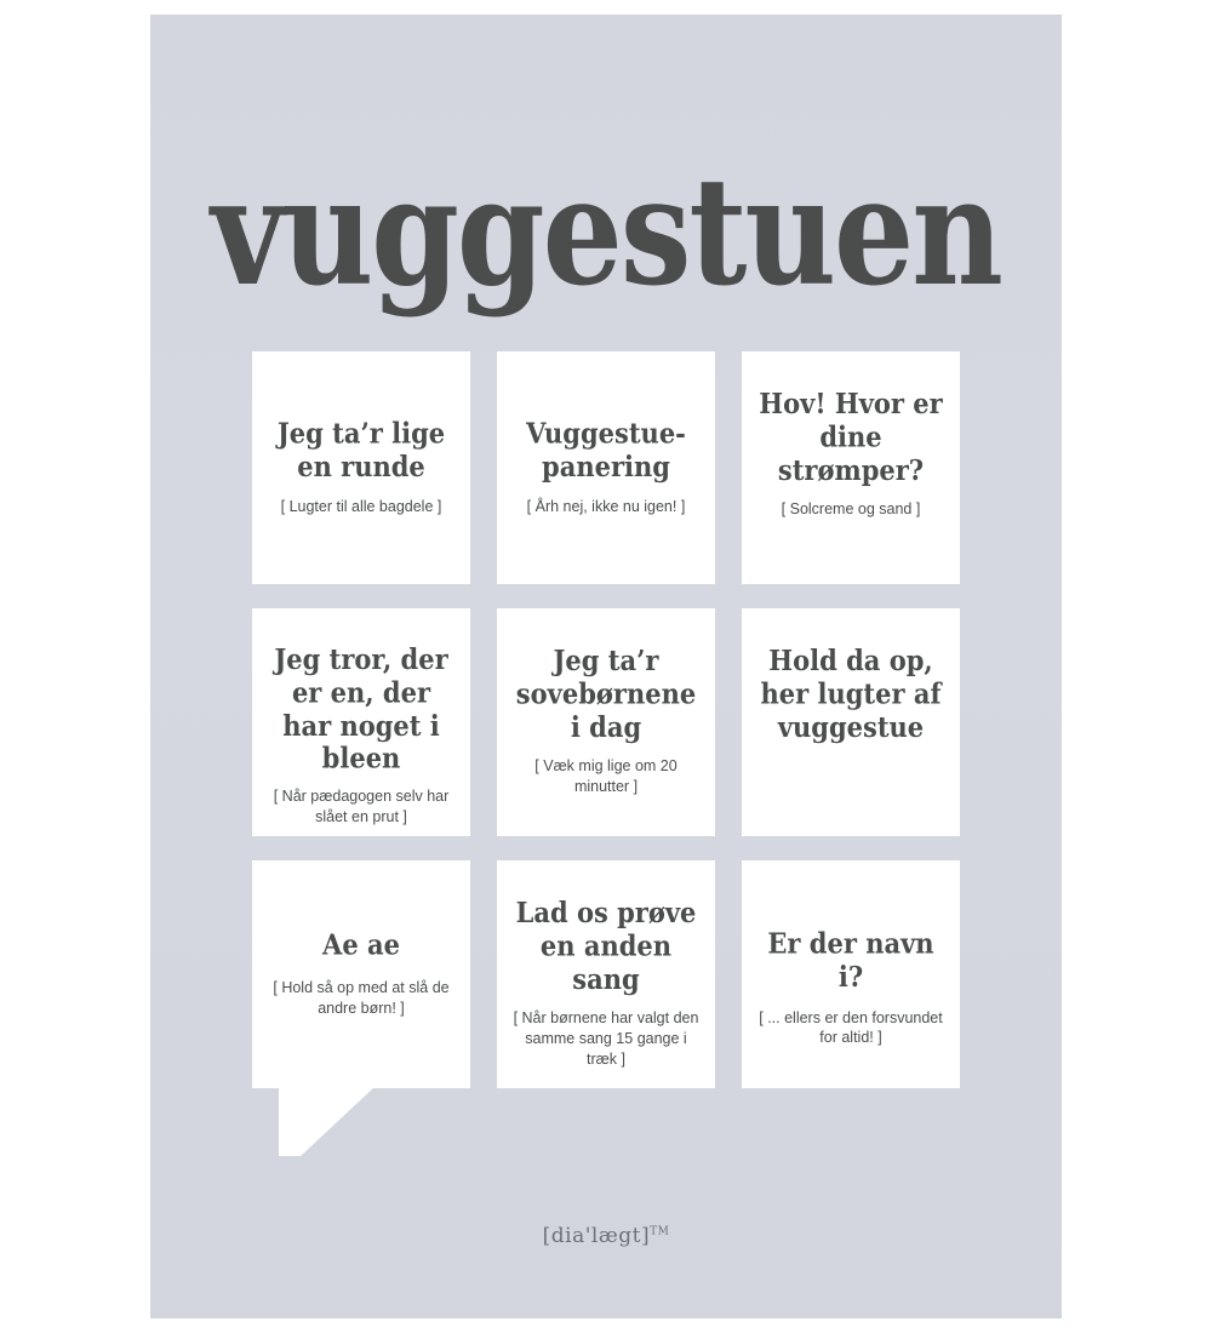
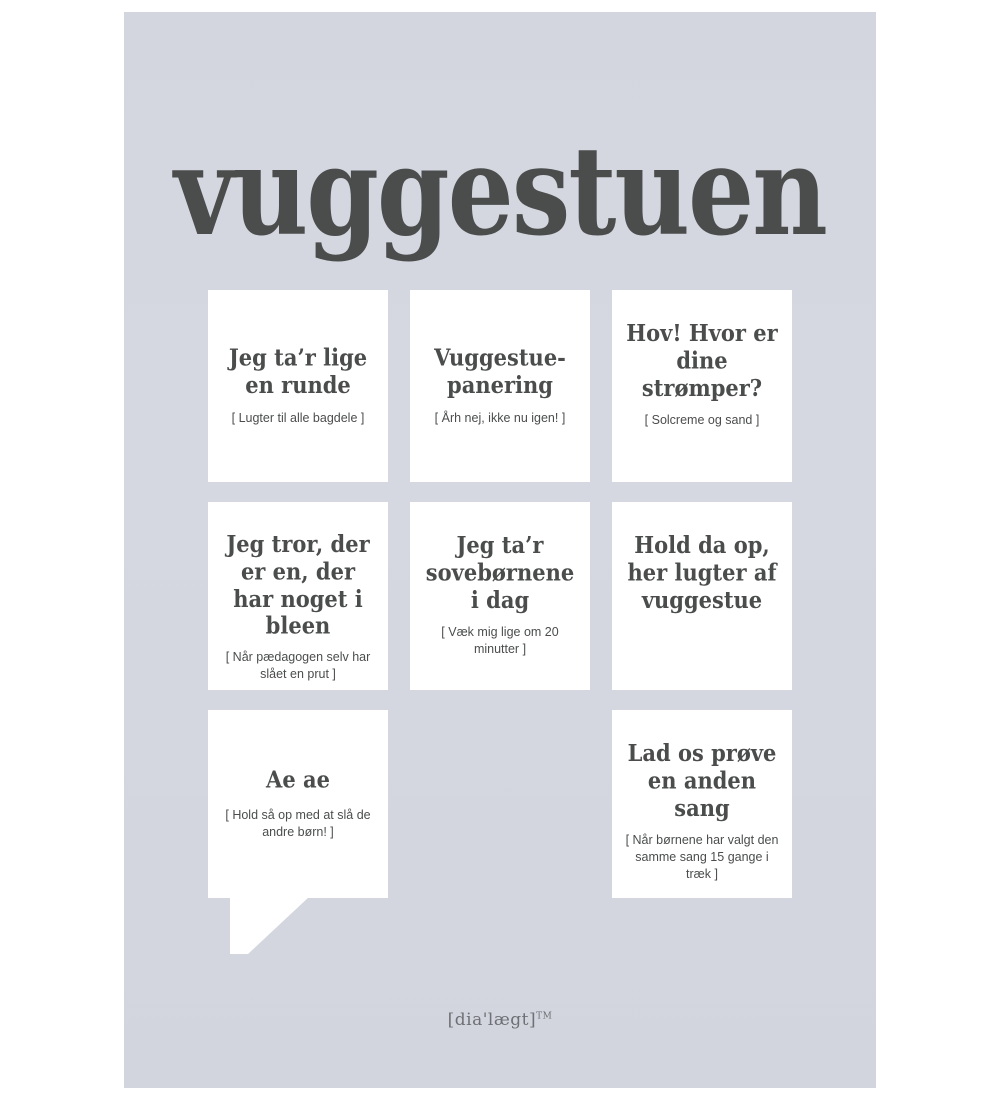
  vuggestuen
  Jeg ta’r lige en runde
  [ Lugter til alle bagdele ]
  Vuggestue- panering
  [ Årh nej, ikke nu igen! ]
  Hov! Hvor er dine strømper?
  [ Solcreme og sand ]
  Jeg tror, der er en, der har noget i bleen
  [ Når pædagogen selv har slået en prut ]
  Jeg ta’r sovebørnene i dag
  [ Væk mig lige om 20 minutter ]
  Hold da op, her lugter af vuggestue
  Ae ae
  [ Hold så op med at slå de andre børn! ]
  Lad os prøve en anden sang
  [ Når børnene har valgt den samme sang 15 gange i træk ]
- Er der navn i?
- [ ... ellers er den forsvundet for altid! ]
  [dia'lægt]TM
